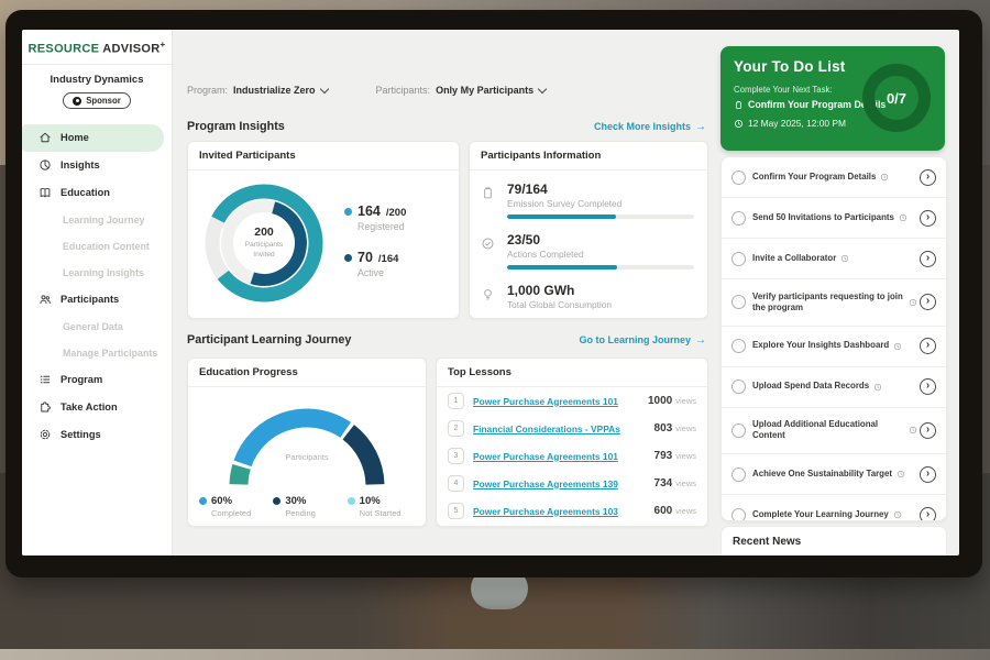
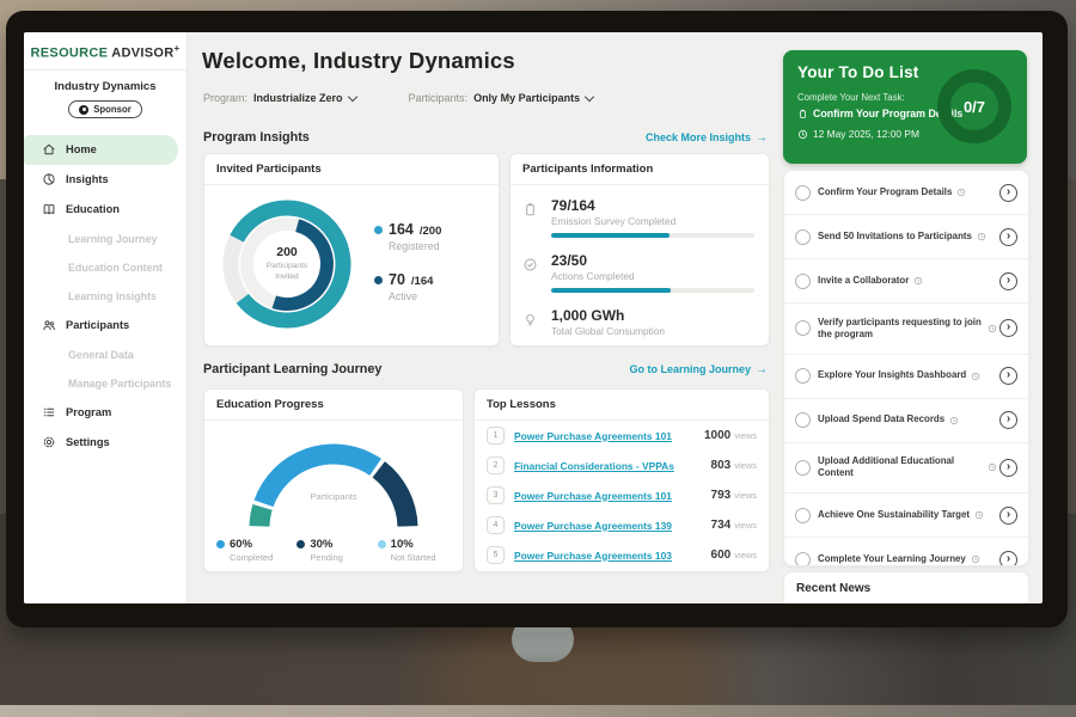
  RESOURCE ADVISOR+
  Industry Dynamics
  Sponsor
  Home
  Insights
  Education
  Learning Journey
  Education Content
  Learning Insights
  Participants
  General Data
  Manage Participants
  Program
- Take Action
  Settings
+ Welcome, Industry Dynamics
  Program:
  Industrialize Zero
  Participants:
  Only My Participants
  Program Insights
  Check More Insights
  →
  Invited Participants
  200
  164
  /200
  Registered
  70
  /164
  Active
  Participants Information
  79/164
  Emission Survey Completed
  23/50
  Actions Completed
  1,000 GWh
  Total Global Consumption
  Participant Learning Journey
  Go to Learning Journey
  →
  Education Progress
  Participants
  60%
  Completed
  30%
  Pending
  10%
  Not Started
  Top Lessons
  Power Purchase Agreements 101
  1000
  views
  Financial Considerations - VPPAs
  803
  views
  Power Purchase Agreements 101
  793
  views
  Power Purchase Agreements 139
  734
  views
  Power Purchase Agreements 103
  600
  views
  Your To Do List
  Complete Your Next Task:
  Confirm Your Program Details
  12 May 2025, 12:00 PM
  0/7
  Confirm Your Program Details
  ›
  Send 50 Invitations to Participants
  ›
  Invite a Collaborator
  ›
  Verify participants requesting to join the program
  ›
  Explore Your Insights Dashboard
  ›
  Upload Spend Data Records
  ›
  Upload Additional Educational Content
  ›
  Achieve One Sustainability Target
  ›
  Complete Your Learning Journey
  ›
  Recent News
